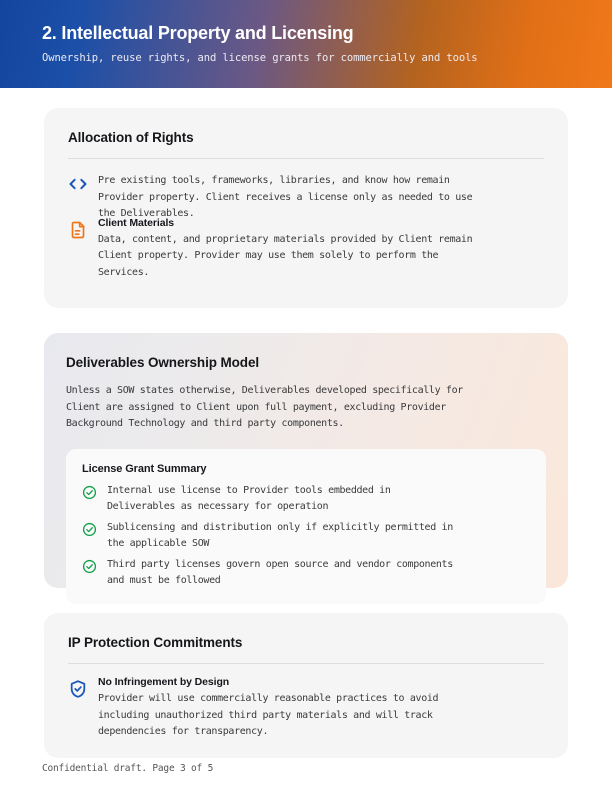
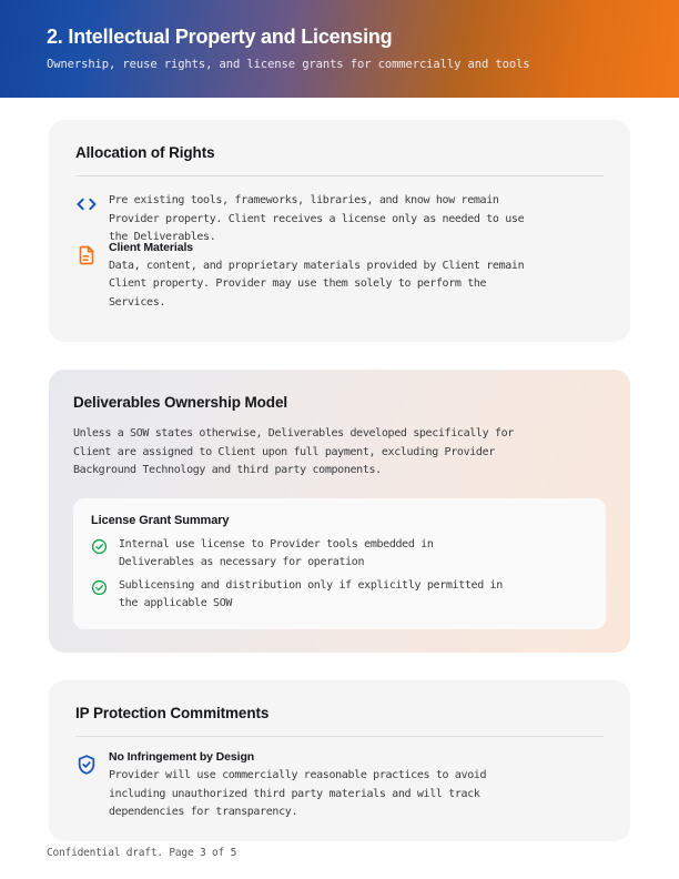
  2. Intellectual Property and Licensing
  Ownership, reuse rights, and license grants for commercially and tools
  Allocation of Rights
  Pre existing tools, frameworks, libraries, and know how remain
  Provider property. Client receives a license only as needed to use
  the Deliverables.
  Client Materials
  Data, content, and proprietary materials provided by Client remain
  Client property. Provider may use them solely to perform the
  Services.
  Deliverables Ownership Model
  Unless a SOW states otherwise, Deliverables developed specifically for
  Client are assigned to Client upon full payment, excluding Provider
  Background Technology and third party components.
  License Grant Summary
  Internal use license to Provider tools embedded in
  Deliverables as necessary for operation
  Sublicensing and distribution only if explicitly permitted in
  the applicable SOW
- Third party licenses govern open source and vendor components
- and must be followed
  IP Protection Commitments
  No Infringement by Design
  Provider will use commercially reasonable practices to avoid
  including unauthorized third party materials and will track
  dependencies for transparency.
  Confidential draft. Page 3 of 5
